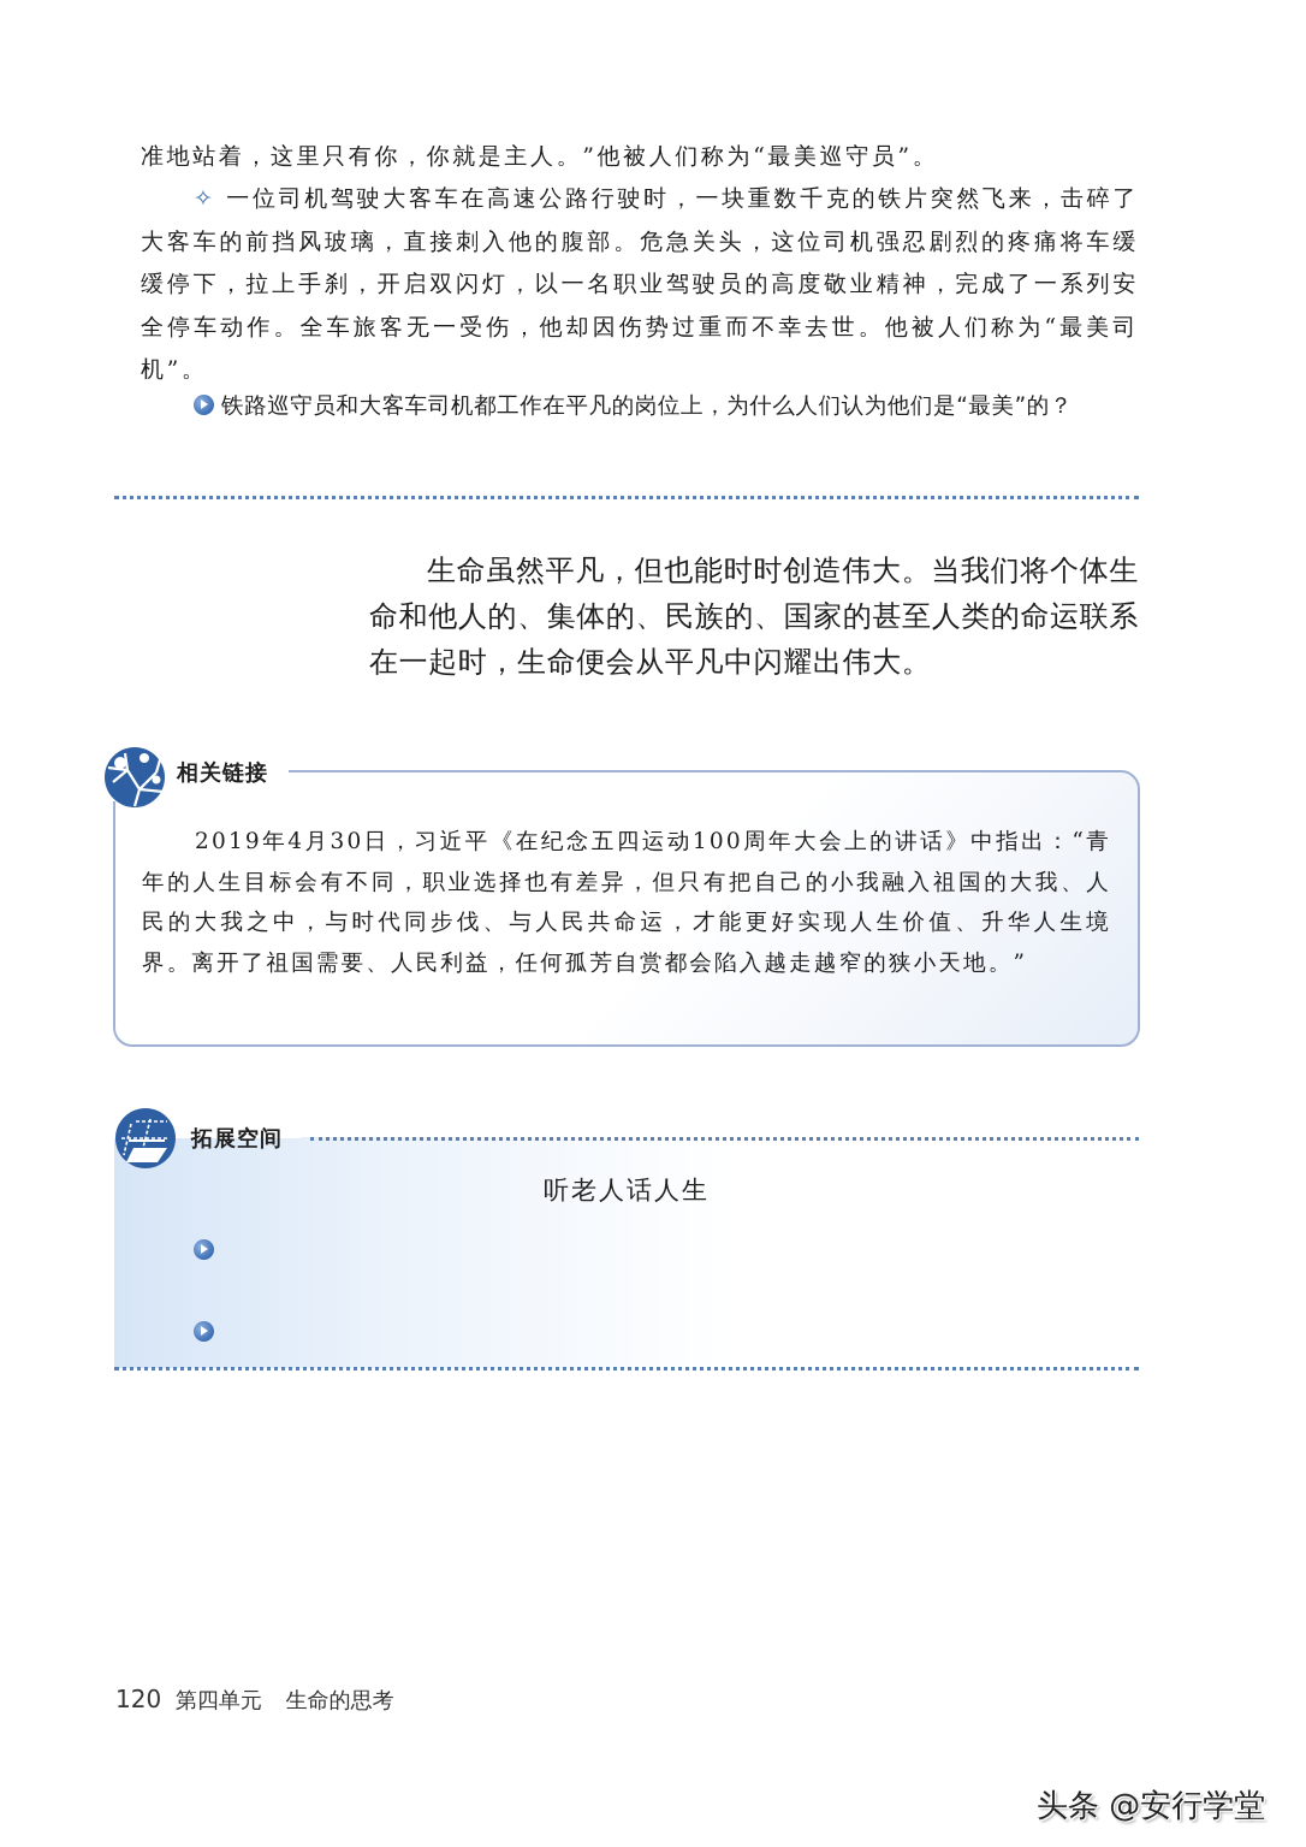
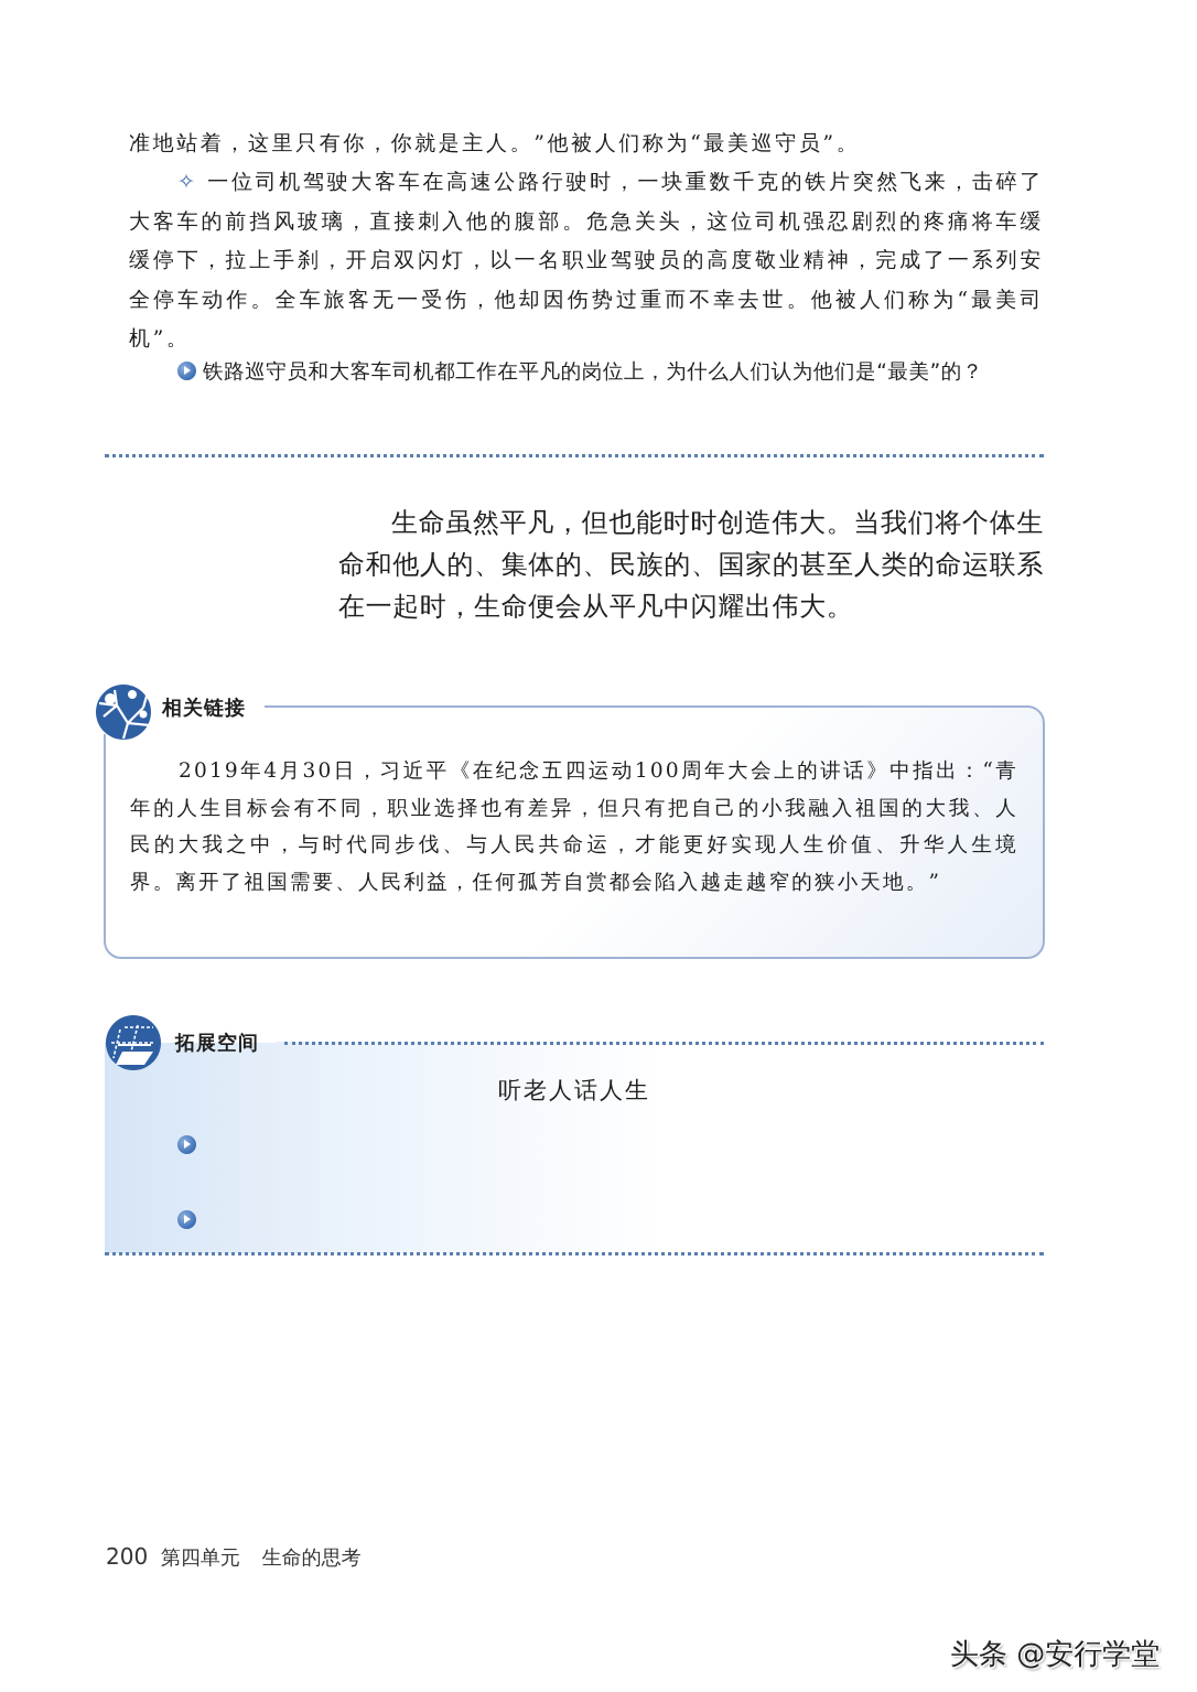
  准地站着，这里只有你，你就是主人。”他被人们称为“最美巡守员”。
  ✧ 一位司机驾驶大客车在高速公路行驶时，一块重数千克的铁片突然飞来，击碎了大客车的前挡风玻璃，直接刺入他的腹部。危急关头，这位司机强忍剧烈的疼痛将车缓缓停下，拉上手刹，开启双闪灯，以一名职业驾驶员的高度敬业精神，完成了一系列安全停车动作。全车旅客无一受伤，他却因伤势过重而不幸去世。他被人们称为“最美司机”。
  铁路巡守员和大客车司机都工作在平凡的岗位上，为什么人们认为他们是“最美”的？
  生命虽然平凡，但也能时时创造伟大。当我们将个体生命和他人的、集体的、民族的、国家的甚至人类的命运联系在一起时，生命便会从平凡中闪耀出伟大。
  相关链接
  2019年4月30日，习近平《在纪念五四运动100周年大会上的讲话》中指出：“青年的人生目标会有不同，职业选择也有差异，但只有把自己的小我融入祖国的大我、人民的大我之中，与时代同步伐、与人民共命运，才能更好实现人生价值、升华人生境界。离开了祖国需要、人民利益，任何孤芳自赏都会陷入越走越窄的狭小天地。”
  拓展空间
  听老人话人生
- 120 第四单元 生命的思考
+ 200 第四单元 生命的思考
  头条 @安行学堂
